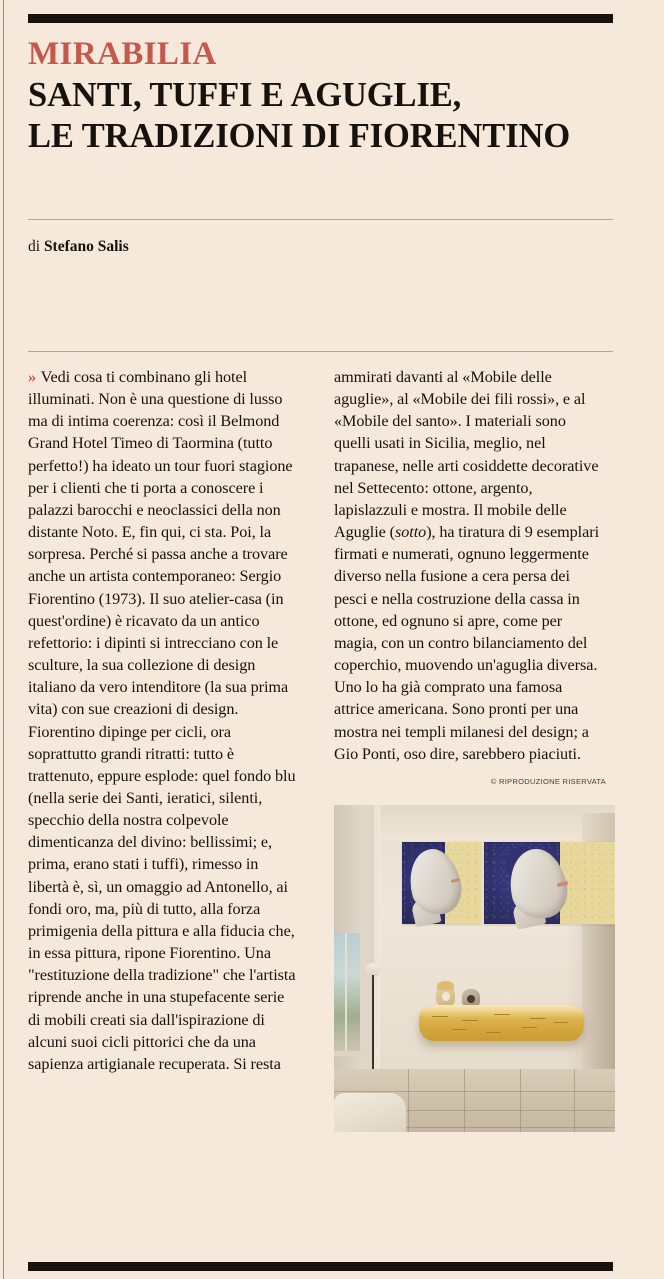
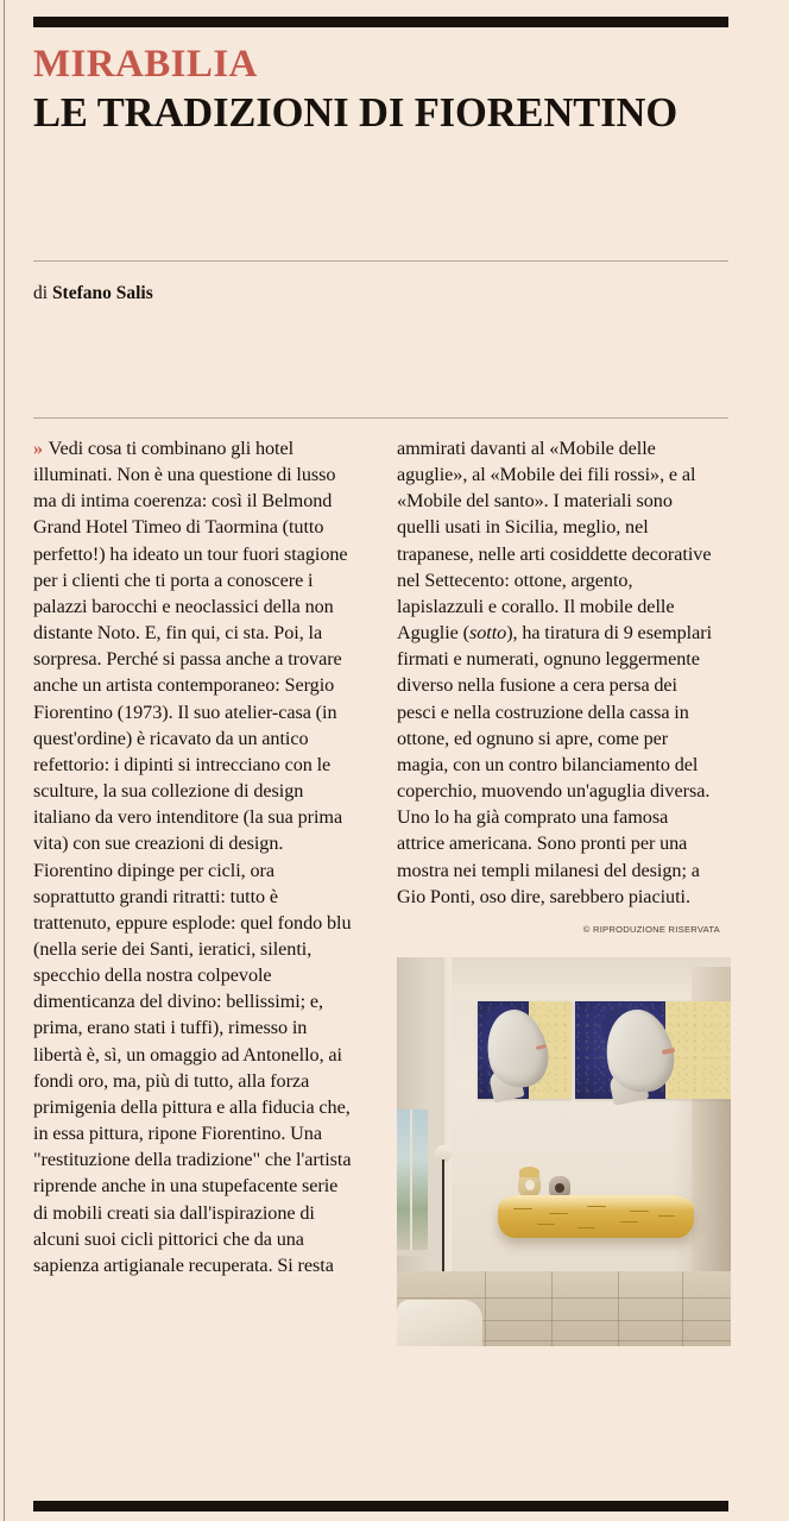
  MIRABILIA
- SANTI, TUFFI E AGUGLIE,
  LE TRADIZIONI DI FIORENTINO
  di Stefano Salis
  » Vedi cosa ti combinano gli hotel illuminati. Non è una questione di lusso ma di intima coerenza: così il Belmond Grand Hotel Timeo di Taormina (tutto perfetto!) ha ideato un tour fuori stagione per i clienti che ti porta a conoscere i palazzi barocchi e neoclassici della non distante Noto. E, fin qui, ci sta. Poi, la sorpresa. Perché si passa anche a trovare anche un artista contemporaneo: Sergio Fiorentino (1973). Il suo atelier-casa (in quest'ordine) è ricavato da un antico refettorio: i dipinti si intrecciano con le sculture, la sua collezione di design italiano da vero intenditore (la sua prima vita) con sue creazioni di design. Fiorentino dipinge per cicli, ora soprattutto grandi ritratti: tutto è trattenuto, eppure esplode: quel fondo blu (nella serie dei Santi, ieratici, silenti, specchio della nostra colpevole dimenticanza del divino: bellissimi; e, prima, erano stati i tuffi), rimesso in libertà è, sì, un omaggio ad Antonello, ai fondi oro, ma, più di tutto, alla forza primigenia della pittura e alla fiducia che, in essa pittura, ripone Fiorentino. Una "restituzione della tradizione" che l'artista riprende anche in una stupefacente serie di mobili creati sia dall'ispirazione di alcuni suoi cicli pittorici che da una sapienza artigianale recuperata. Si resta
- ammirati davanti al «Mobile delle aguglie», al «Mobile dei fili rossi», e al «Mobile del santo». I materiali sono quelli usati in Sicilia, meglio, nel trapanese, nelle arti cosiddette decorative nel Settecento: ottone, argento, lapislazzuli e mostra. Il mobile delle Aguglie (sotto), ha tiratura di 9 esemplari firmati e numerati, ognuno leggermente diverso nella fusione a cera persa dei pesci e nella costruzione della cassa in ottone, ed ognuno si apre, come per magia, con un contro bilanciamento del coperchio, muovendo un'aguglia diversa. Uno lo ha già comprato una famosa attrice americana. Sono pronti per una mostra nei templi milanesi del design; a Gio Ponti, oso dire, sarebbero piaciuti.
+ ammirati davanti al «Mobile delle aguglie», al «Mobile dei fili rossi», e al «Mobile del santo». I materiali sono quelli usati in Sicilia, meglio, nel trapanese, nelle arti cosiddette decorative nel Settecento: ottone, argento, lapislazzuli e corallo. Il mobile delle Aguglie (sotto), ha tiratura di 9 esemplari firmati e numerati, ognuno leggermente diverso nella fusione a cera persa dei pesci e nella costruzione della cassa in ottone, ed ognuno si apre, come per magia, con un contro bilanciamento del coperchio, muovendo un'aguglia diversa. Uno lo ha già comprato una famosa attrice americana. Sono pronti per una mostra nei templi milanesi del design; a Gio Ponti, oso dire, sarebbero piaciuti.
  © RIPRODUZIONE RISERVATA
